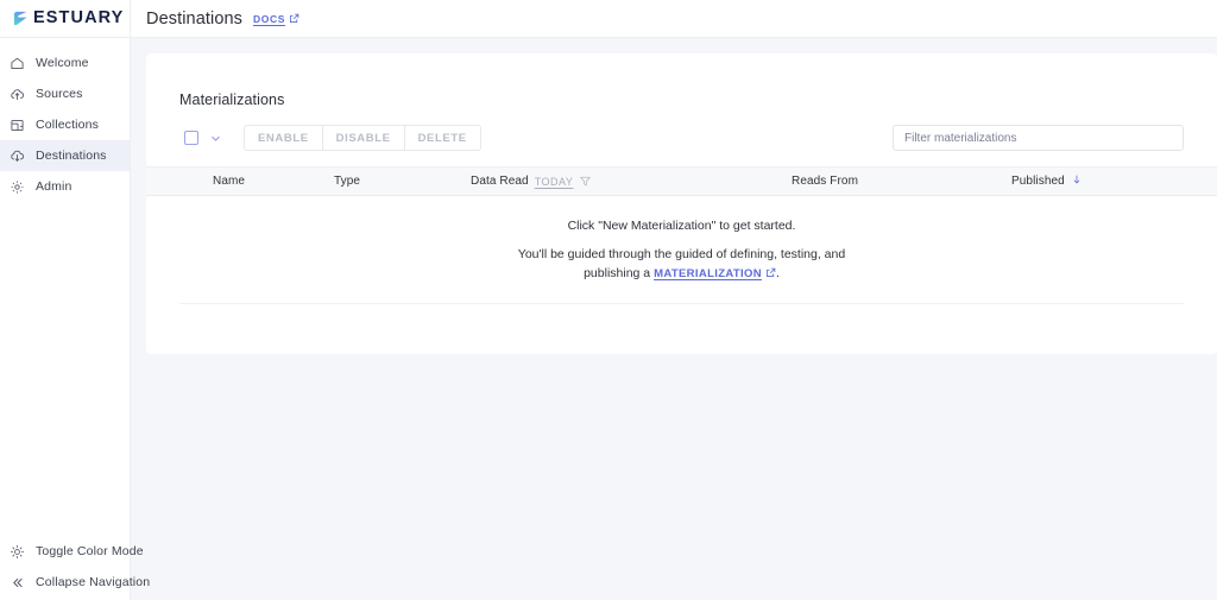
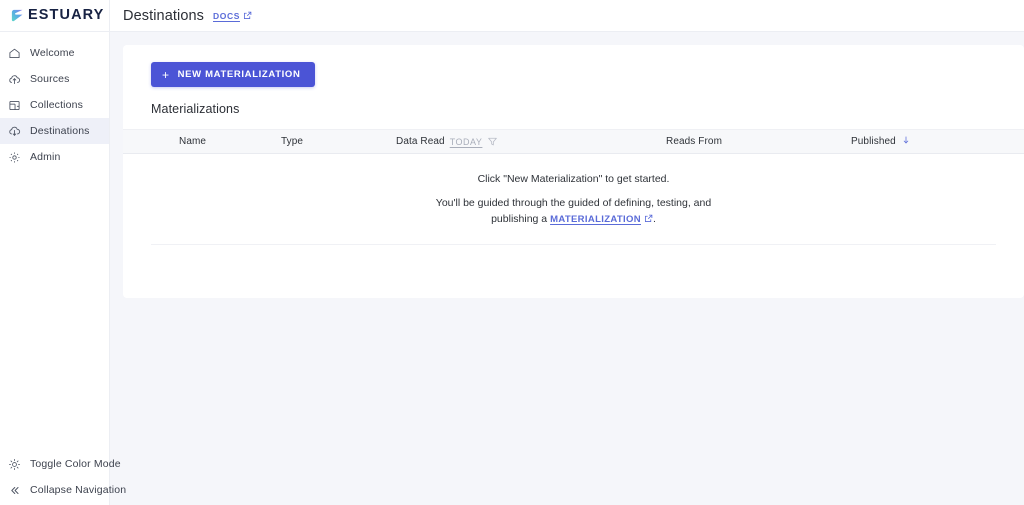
  ESTUARY
  Destinations
  DOCS
  Welcome
  Sources
  Collections
  Destinations
  Admin
  Toggle Color Mode
  Collapse Navigation
+ +
+ NEW MATERIALIZATION
  Materializations
- ENABLE
- DISABLE
- DELETE
- Filter materializations
  Name
  Type
  Data Read
  TODAY
  Reads From
  Published
  Click "New Materialization" to get started.
  You'll be guided through the guided of defining, testing, and publishing a MATERIALIZATION .
